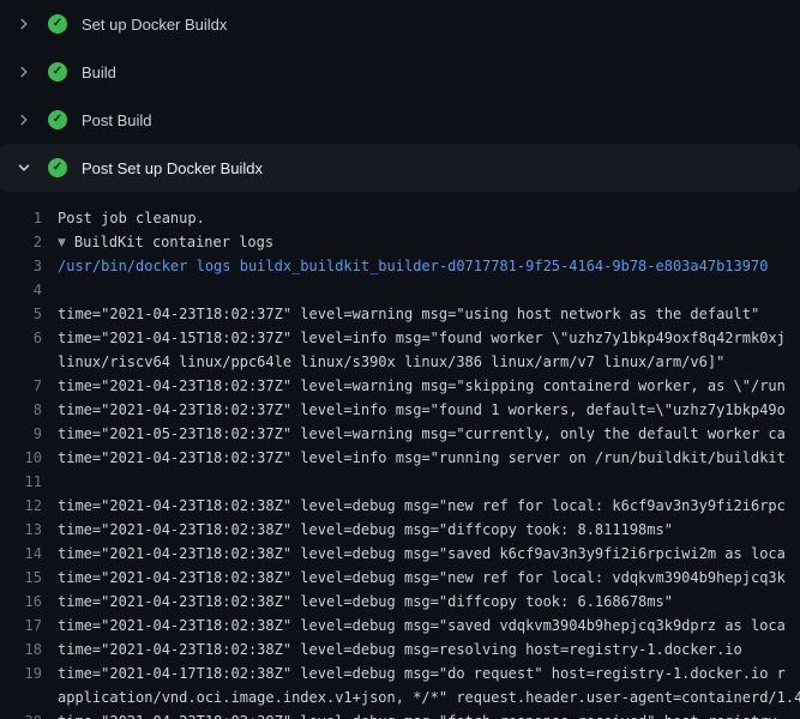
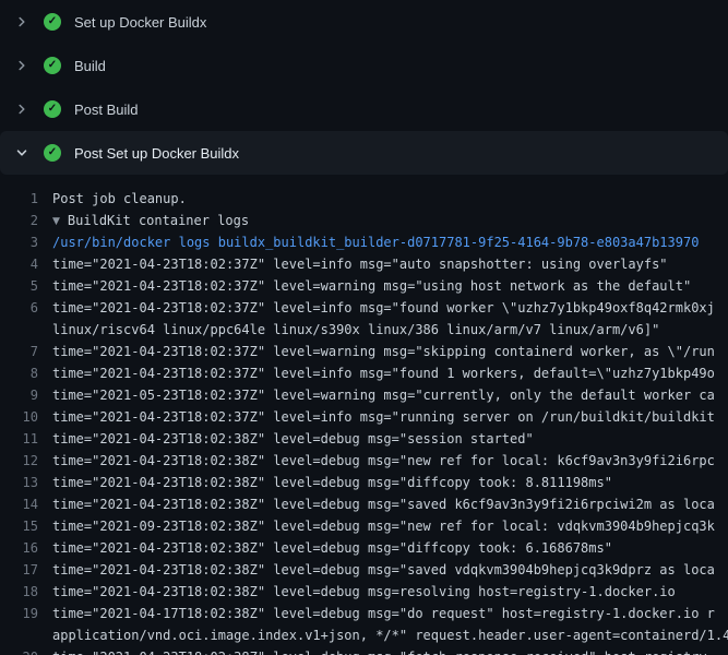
  ✓
  Set up Docker Buildx
  ✓
  Build
  ✓
  Post Build
  ✓
  Post Set up Docker Buildx
  1
  Post job cleanup.
  2
  ▼ BuildKit container logs
  3
  /usr/bin/docker logs buildx_buildkit_builder-d0717781-9f25-4164-9b78-e803a47b13970
  4
+ time="2021-04-23T18:02:37Z" level=info msg="auto snapshotter: using overlayfs"
  5
  time="2021-04-23T18:02:37Z" level=warning msg="using host network as the default"
  6
- time="2021-04-15T18:02:37Z" level=info msg="found worker \"uzhz7y1bkp49oxf8q42rmk0xj
+ time="2021-04-23T18:02:37Z" level=info msg="found worker \"uzhz7y1bkp49oxf8q42rmk0xj
  linux/riscv64 linux/ppc64le linux/s390x linux/386 linux/arm/v7 linux/arm/v6]"
  7
  time="2021-04-23T18:02:37Z" level=warning msg="skipping containerd worker, as \"/run
  8
  time="2021-04-23T18:02:37Z" level=info msg="found 1 workers, default=\"uzhz7y1bkp49o
  9
  time="2021-05-23T18:02:37Z" level=warning msg="currently, only the default worker ca
  10
  time="2021-04-23T18:02:37Z" level=info msg="running server on /run/buildkit/buildkit
  11
+ time="2021-04-23T18:02:38Z" level=debug msg="session started"
  12
  time="2021-04-23T18:02:38Z" level=debug msg="new ref for local: k6cf9av3n3y9fi2i6rpc
  13
  time="2021-04-23T18:02:38Z" level=debug msg="diffcopy took: 8.811198ms"
  14
  time="2021-04-23T18:02:38Z" level=debug msg="saved k6cf9av3n3y9fi2i6rpciwi2m as loca
  15
- time="2021-04-23T18:02:38Z" level=debug msg="new ref for local: vdqkvm3904b9hepjcq3k
+ time="2021-09-23T18:02:38Z" level=debug msg="new ref for local: vdqkvm3904b9hepjcq3k
  16
  time="2021-04-23T18:02:38Z" level=debug msg="diffcopy took: 6.168678ms"
  17
  time="2021-04-23T18:02:38Z" level=debug msg="saved vdqkvm3904b9hepjcq3k9dprz as loca
  18
  time="2021-04-23T18:02:38Z" level=debug msg=resolving host=registry-1.docker.io
  19
  time="2021-04-17T18:02:38Z" level=debug msg="do request" host=registry-1.docker.io r
  application/vnd.oci.image.index.v1+json, */*" request.header.user-agent=containerd/1.4
